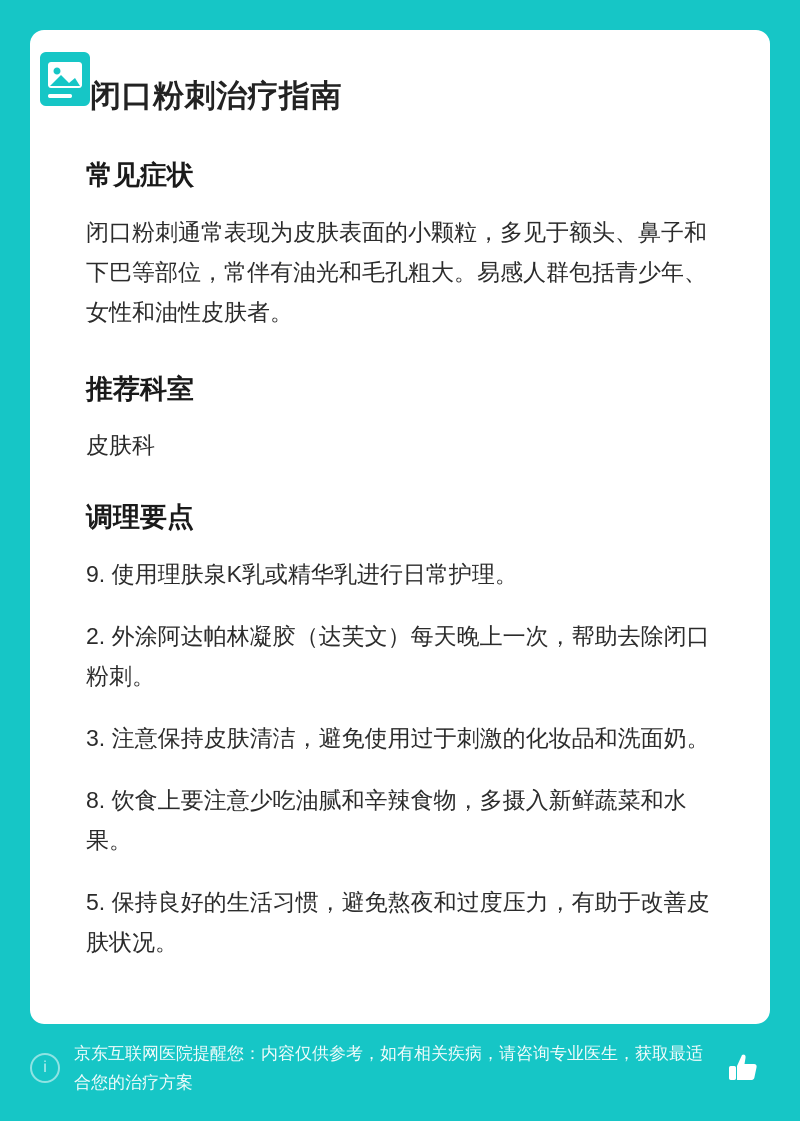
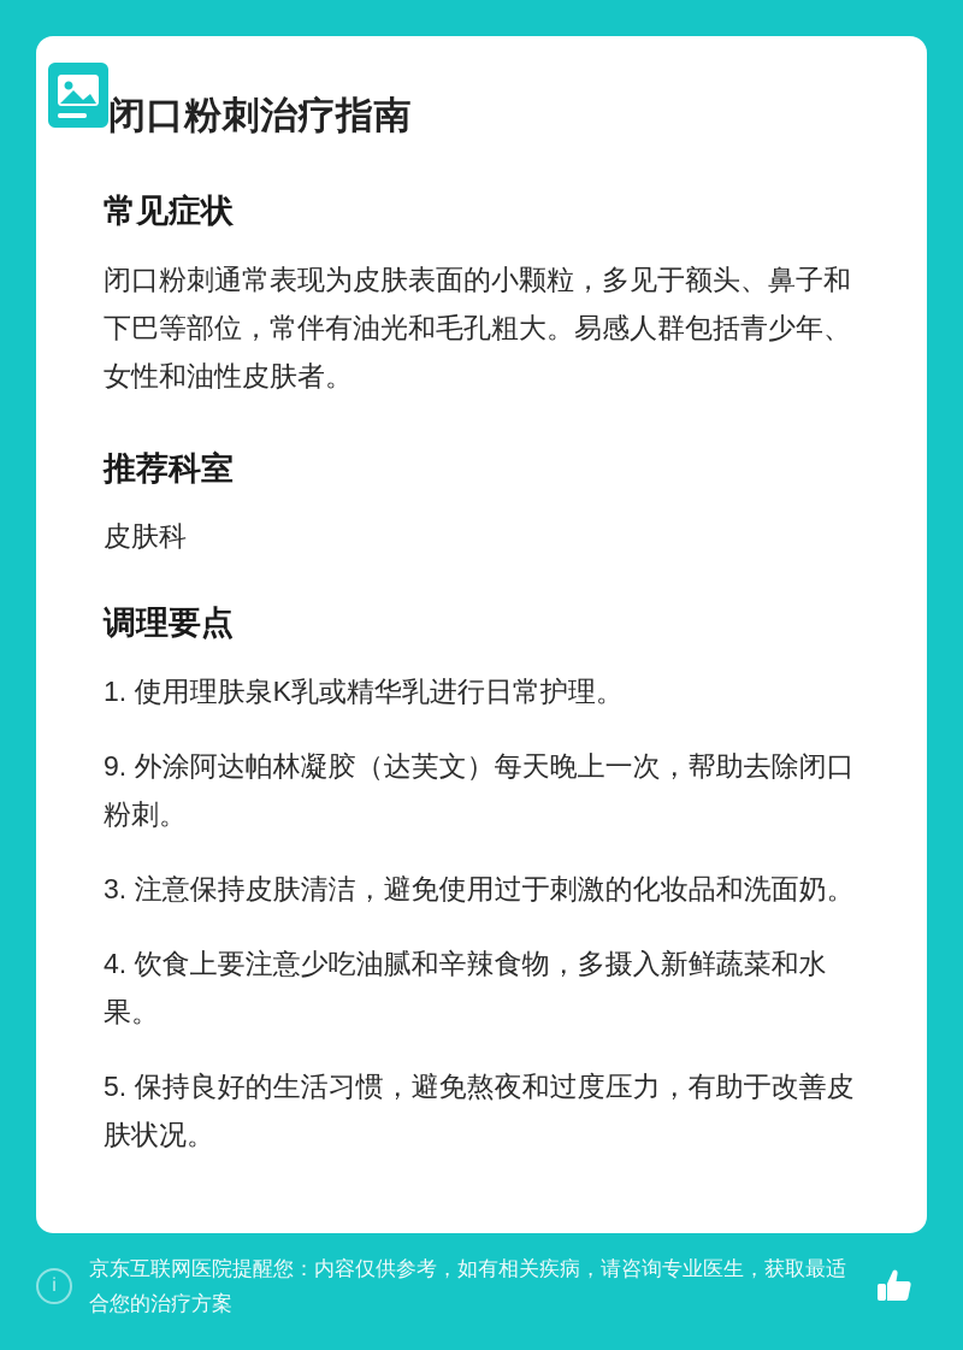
  闭口粉刺治疗指南
  常见症状
  闭口粉刺通常表现为皮肤表面的小颗粒，多见于额头、鼻子和下巴等部位，常伴有油光和毛孔粗大。易感人群包括青少年、女性和油性皮肤者。
  推荐科室
  皮肤科
  调理要点
- 9. 使用理肤泉K乳或精华乳进行日常护理。
+ 1. 使用理肤泉K乳或精华乳进行日常护理。
- 2. 外涂阿达帕林凝胶（达芙文）每天晚上一次，帮助去除闭口粉刺。
+ 9. 外涂阿达帕林凝胶（达芙文）每天晚上一次，帮助去除闭口粉刺。
  3. 注意保持皮肤清洁，避免使用过于刺激的化妆品和洗面奶。
- 8. 饮食上要注意少吃油腻和辛辣食物，多摄入新鲜蔬菜和水果。
+ 4. 饮食上要注意少吃油腻和辛辣食物，多摄入新鲜蔬菜和水果。
  5. 保持良好的生活习惯，避免熬夜和过度压力，有助于改善皮肤状况。
  i
  京东互联网医院提醒您：内容仅供参考，如有相关疾病，请咨询专业医生，获取最适合您的治疗方案
